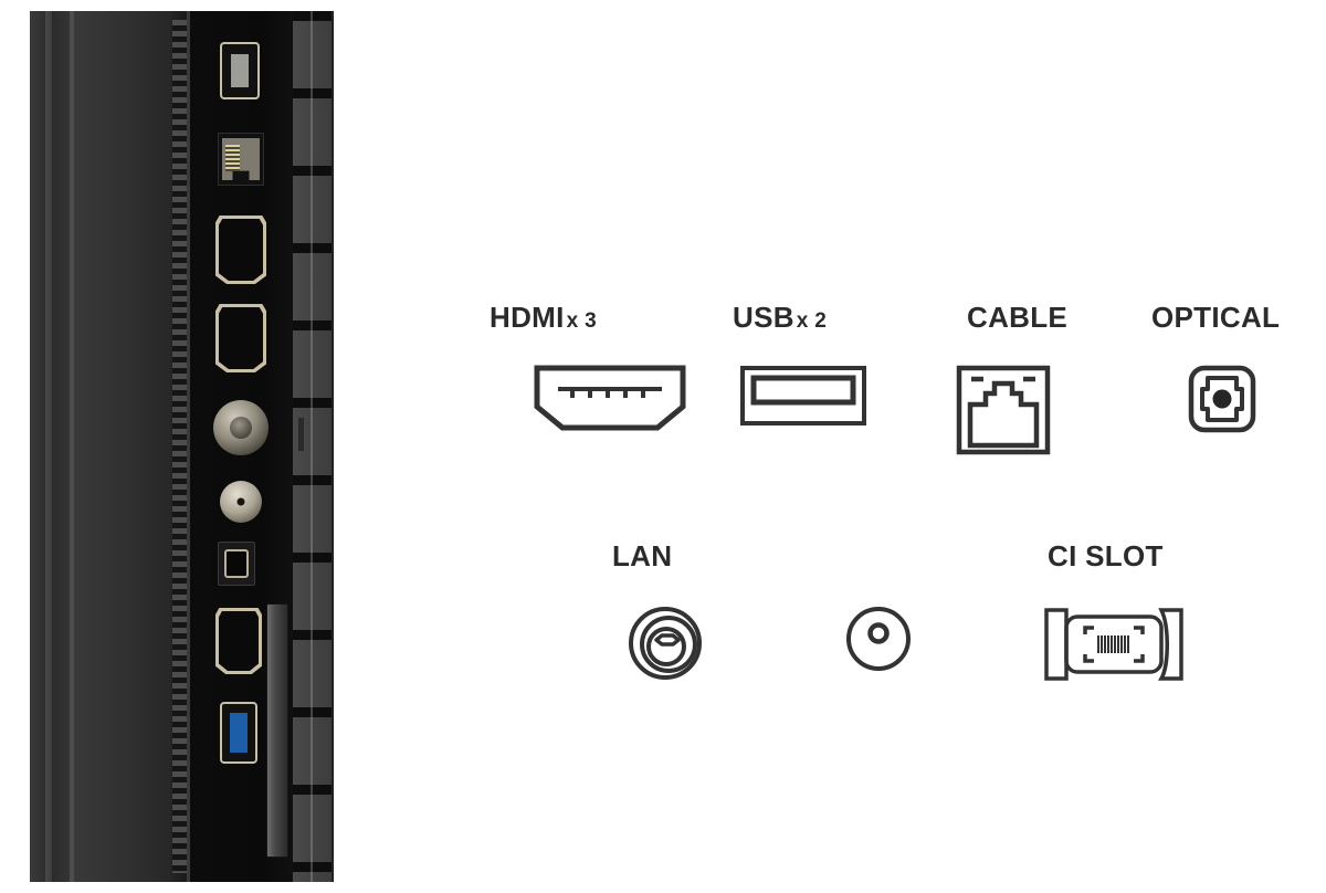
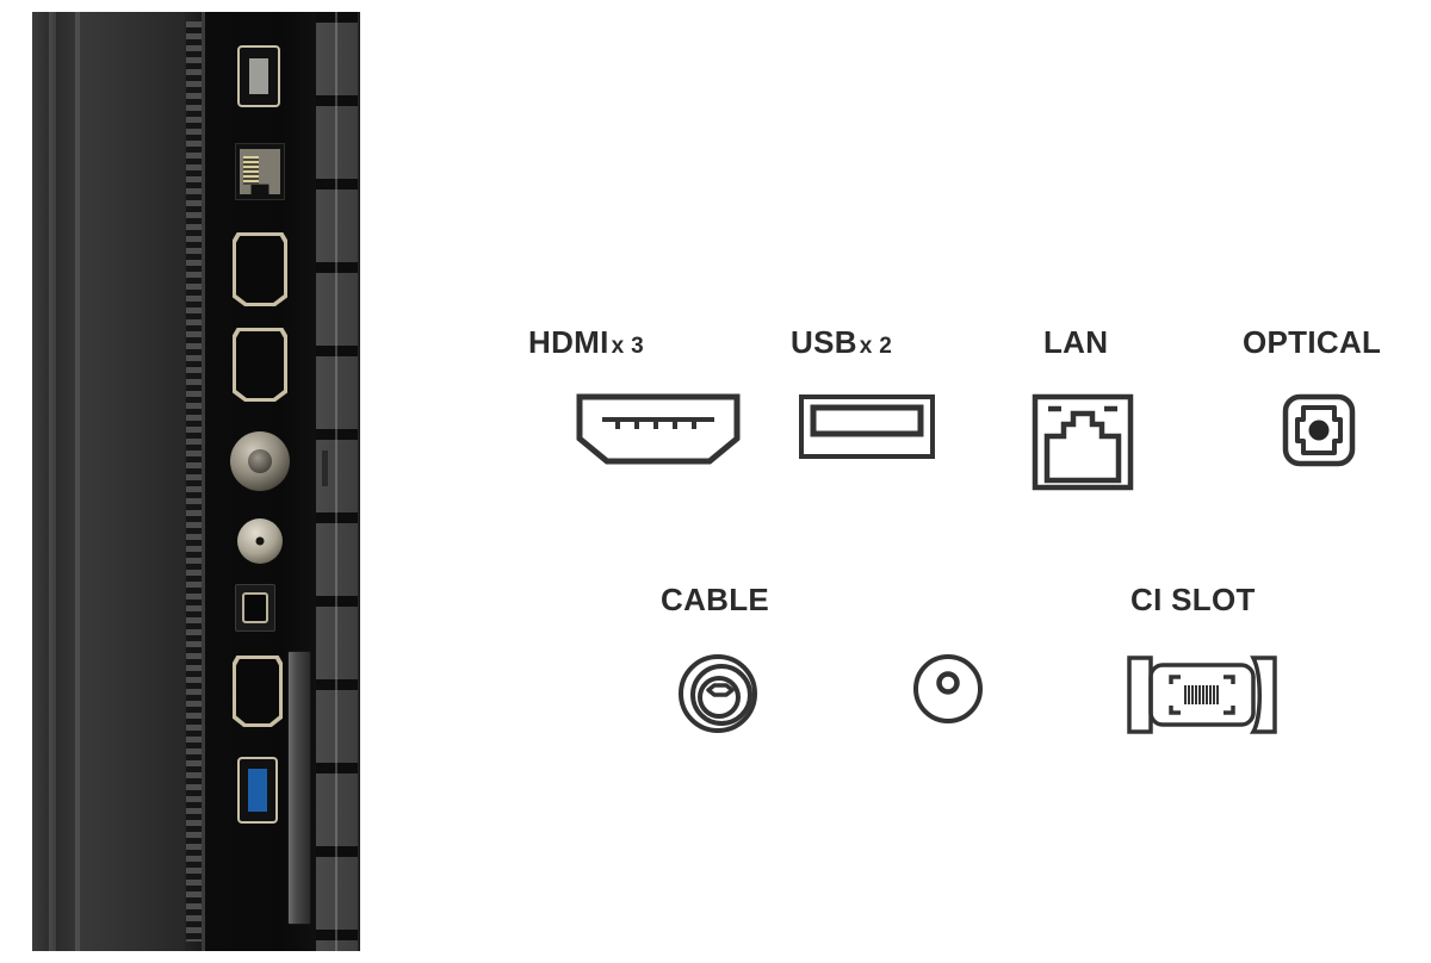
  HDMIx 3
  USBx 2
- CABLE
+ LAN
  OPTICAL
- LAN
+ CABLE
  CI SLOT
